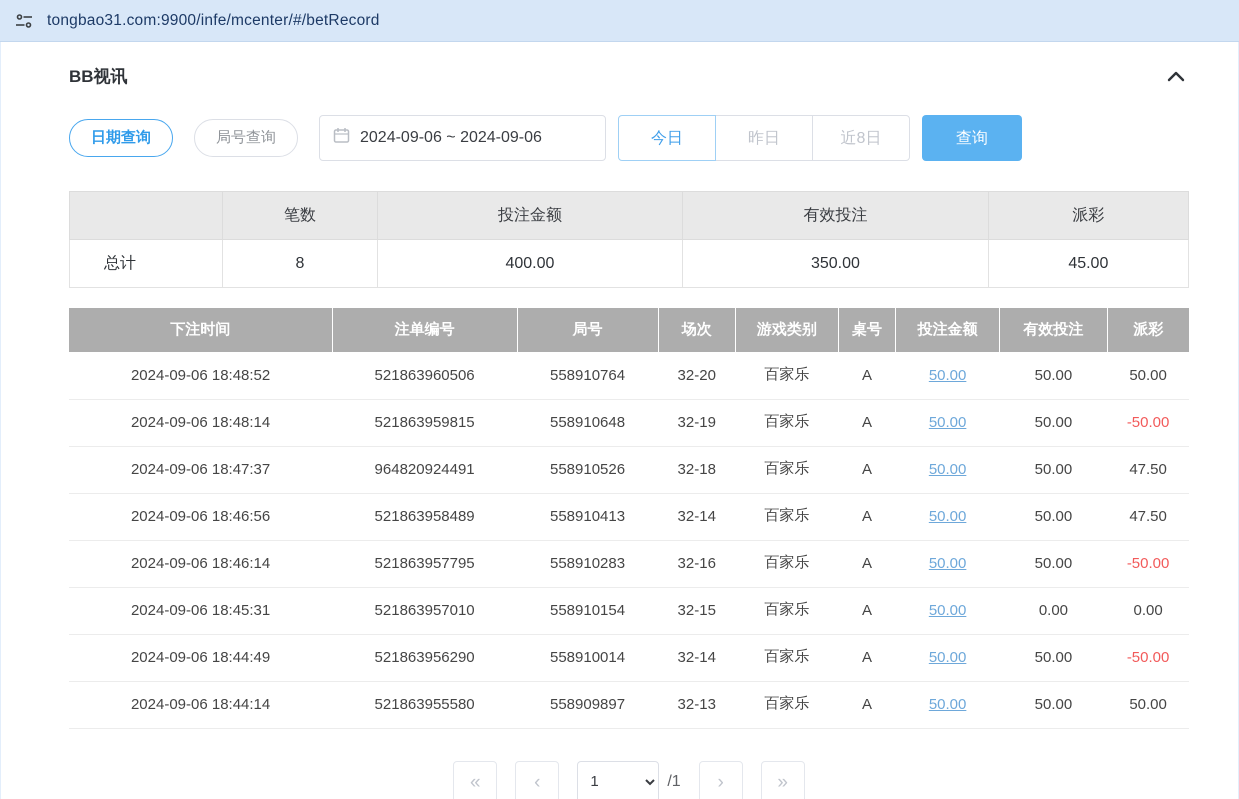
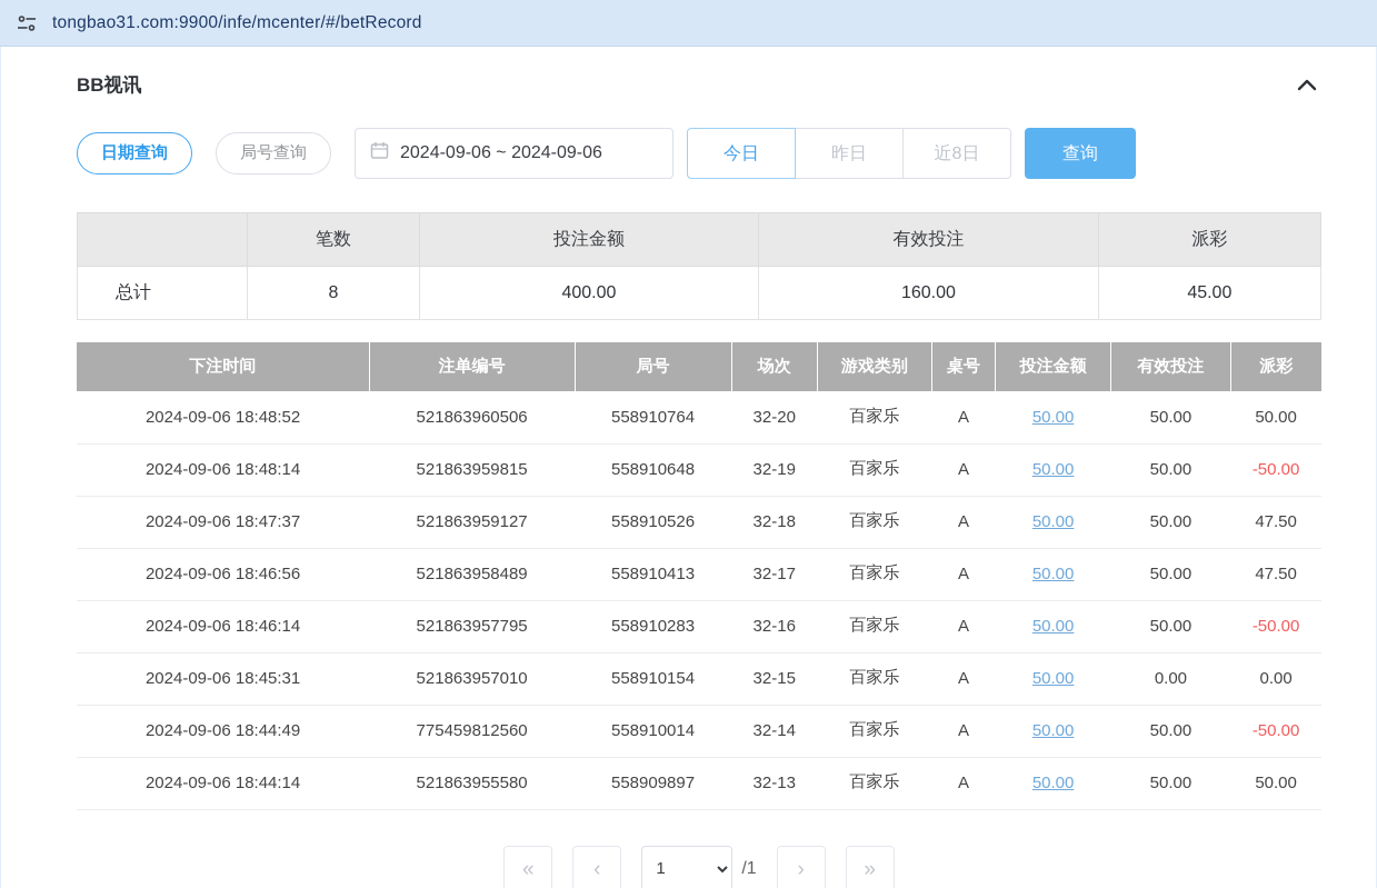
  tongbao31.com:9900/infe/mcenter/#/betRecord
  BB视讯
  日期查询
  局号查询
  2024-09-06 ~ 2024-09-06
  今日
  昨日
  近8日
  查询
  	笔数	投注金额	有效投注	派彩
- 总计	8	400.00	350.00	45.00
+ 总计	8	400.00	160.00	45.00
  下注时间	注单编号	局号	场次	游戏类别	桌号	投注金额	有效投注	派彩
  2024-09-06 18:48:52	521863960506	558910764	32-20	百家乐	A	50.00	50.00	50.00
  2024-09-06 18:48:14	521863959815	558910648	32-19	百家乐	A	50.00	50.00	-50.00
- 2024-09-06 18:47:37	964820924491	558910526	32-18	百家乐	A	50.00	50.00	47.50
+ 2024-09-06 18:47:37	521863959127	558910526	32-18	百家乐	A	50.00	50.00	47.50
- 2024-09-06 18:46:56	521863958489	558910413	32-14	百家乐	A	50.00	50.00	47.50
+ 2024-09-06 18:46:56	521863958489	558910413	32-17	百家乐	A	50.00	50.00	47.50
  2024-09-06 18:46:14	521863957795	558910283	32-16	百家乐	A	50.00	50.00	-50.00
  2024-09-06 18:45:31	521863957010	558910154	32-15	百家乐	A	50.00	0.00	0.00
- 2024-09-06 18:44:49	521863956290	558910014	32-14	百家乐	A	50.00	50.00	-50.00
+ 2024-09-06 18:44:49	775459812560	558910014	32-14	百家乐	A	50.00	50.00	-50.00
  2024-09-06 18:44:14	521863955580	558909897	32-13	百家乐	A	50.00	50.00	50.00
  «
  ‹
  1
  /1
  ›
  »
